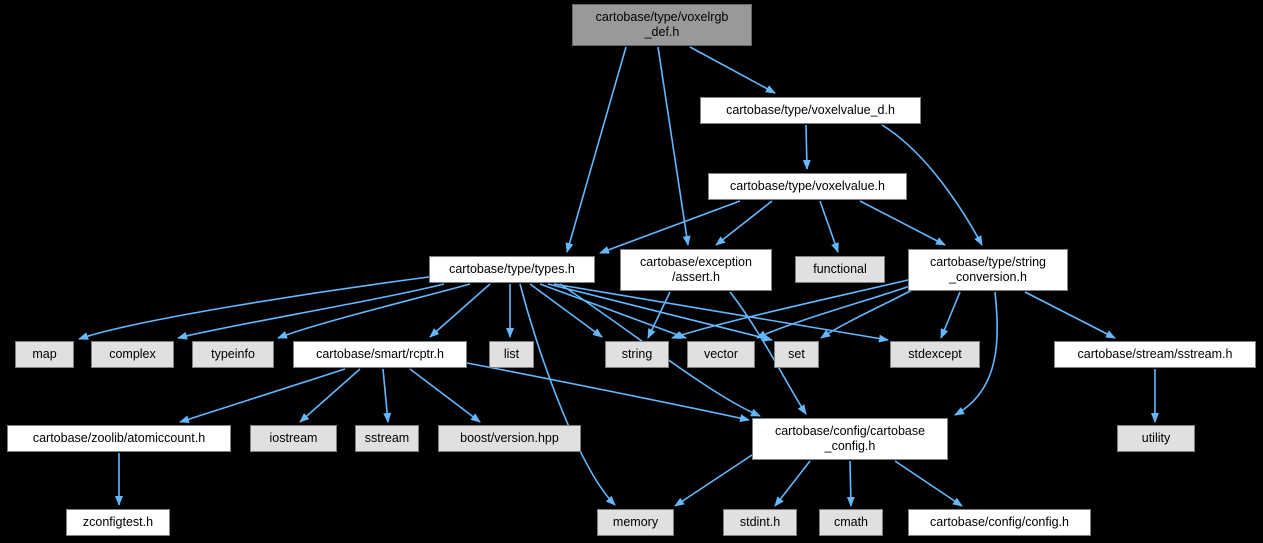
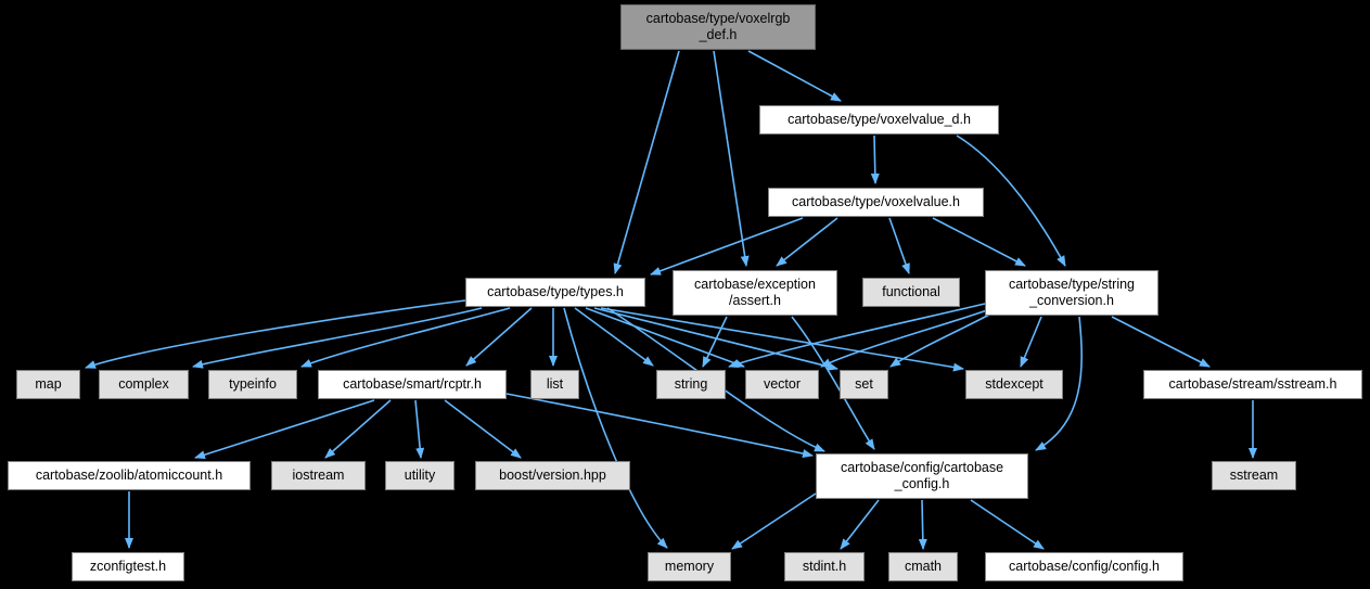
  cartobase/type/voxelrgb
  _def.h
  cartobase/type/voxelvalue_d.h
  cartobase/type/voxelvalue.h
  cartobase/type/types.h
  cartobase/exception
  /assert.h
  functional
  cartobase/type/string
  _conversion.h
  map
  complex
  typeinfo
  cartobase/smart/rcptr.h
  list
  string
  vector
  set
  stdexcept
  cartobase/stream/sstream.h
  cartobase/zoolib/atomiccount.h
  iostream
- sstream
+ utility
  boost/version.hpp
  cartobase/config/cartobase
  _config.h
- utility
+ sstream
  zconfigtest.h
  memory
  stdint.h
  cmath
  cartobase/config/config.h
